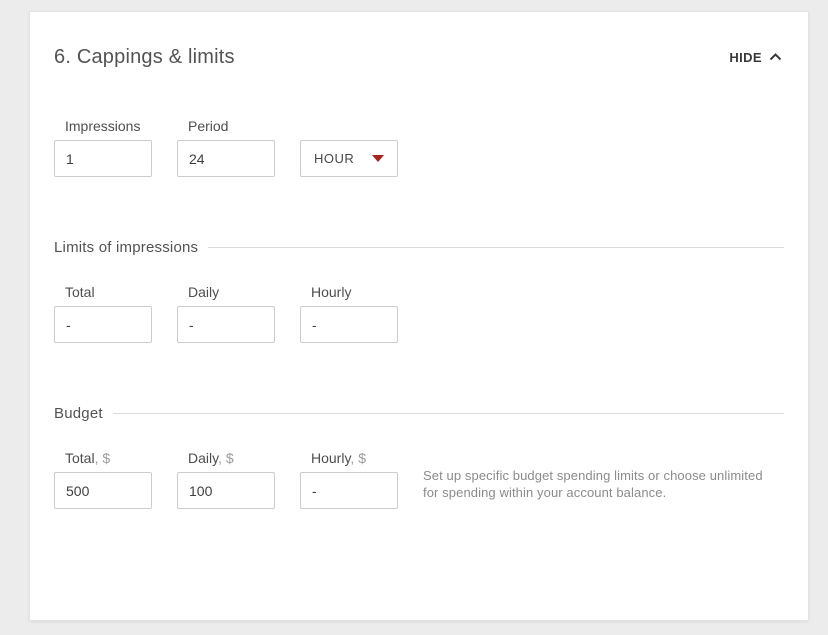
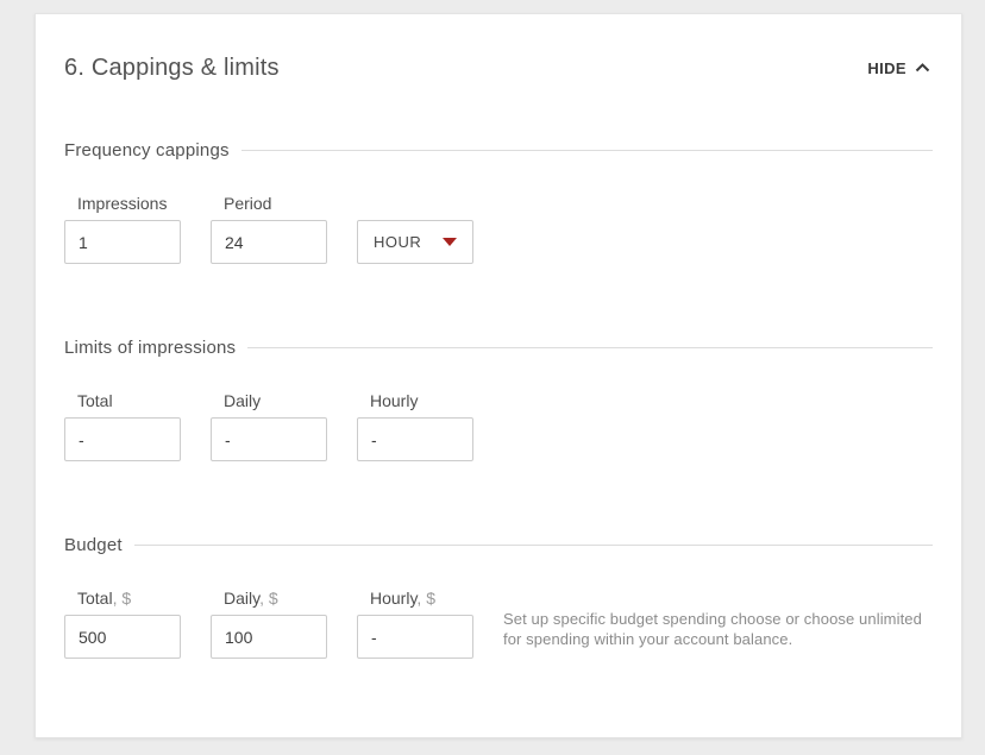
  6. Cappings & limits
  HIDE
+ Frequency cappings
  Impressions
  1
  Period
  24
  HOUR
  Limits of impressions
  Total
  -
  Daily
  -
  Hourly
  -
  Budget
  Total, $
  500
  Daily, $
  100
  Hourly, $
  -
- Set up specific budget spending limits or choose unlimited for spending within your account balance.
+ Set up specific budget spending choose or choose unlimited for spending within your account balance.
